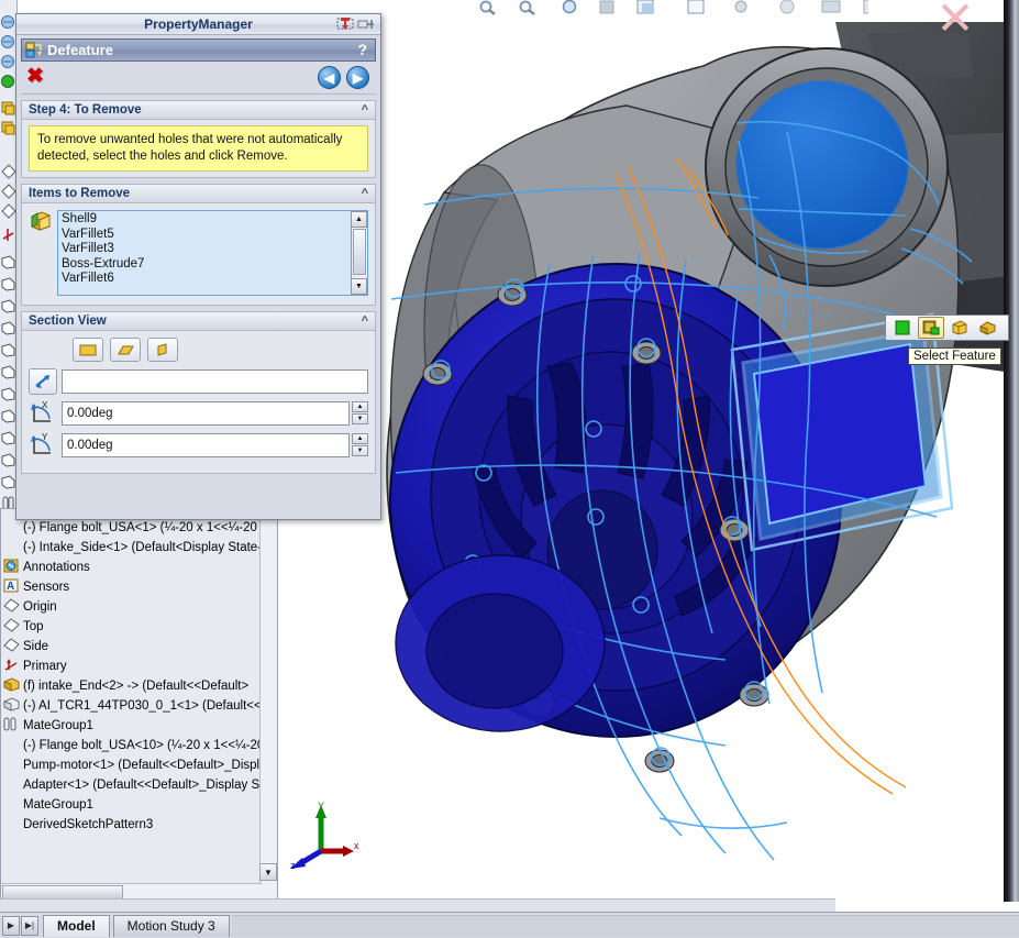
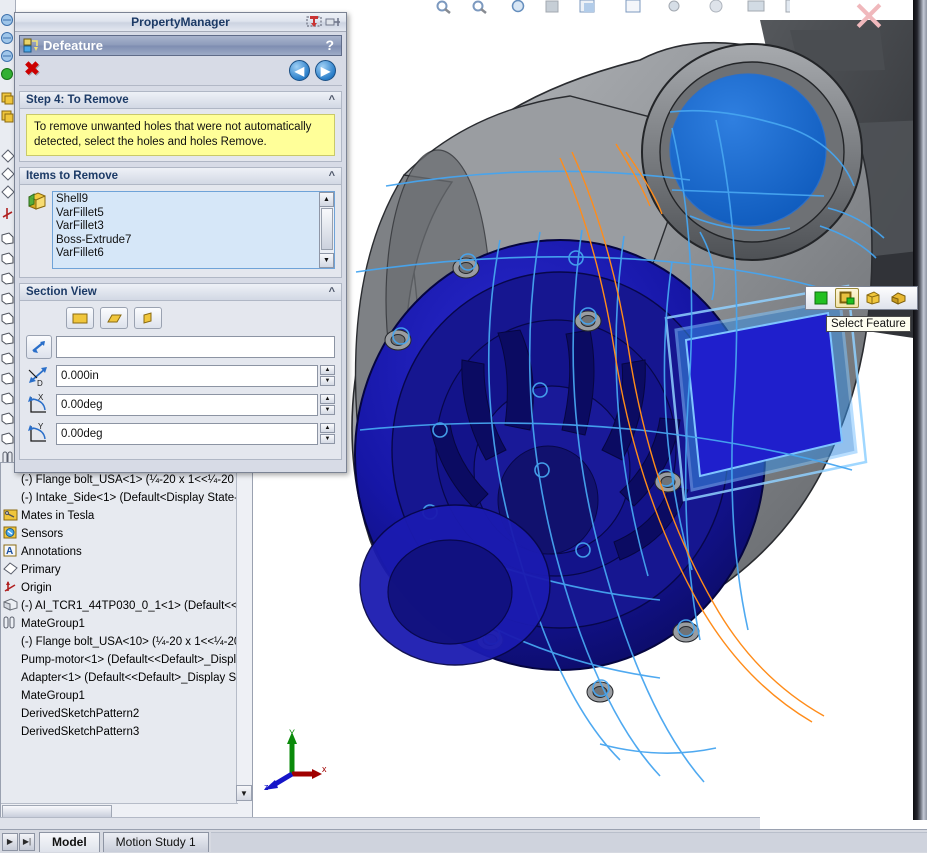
  Y
  x
  z
  ✕
  Select Feature
  (-) Flange bolt_USA<1> (¼-20 x 1<<¼-20
  (-) Intake_Side<1> (Default<Display State
+ Mates in Tesla
- Annotations
+ Sensors
  A
- Sensors
+ Annotations
- Origin
+ Primary
- Top
- Side
- Primary
+ Origin
- (f) intake_End<2> -> (Default<<Default>
  (-) AI_TCR1_44TP030_0_1<1> (Default<<
  MateGroup1
  (-) Flange bolt_USA<10> (¼-20 x 1<<¼-2
  Pump-motor<1> (Default<<Default>_Displ
  Adapter<1> (Default<<Default>_Display S
  MateGroup1
+ DerivedSketchPattern2
  DerivedSketchPattern3
  ▼
  PropertyManager
  Defeature
  ?
  ✖
  ◀
  ▶
  Step 4: To Remove
  ^
- To remove unwanted holes that were not automatically detected, select the holes and click Remove.
+ To remove unwanted holes that were not automatically detected, select the holes and holes Remove.
  Items to Remove
  ^
  Shell9
  VarFillet5
  VarFillet3
  Boss-Extrude7
  VarFillet6
  Section View
  ^
+ D
+ 0.000in
  X
  0.00deg
  Y
  0.00deg
  ▶
  ▶|
  Model
- Motion Study 3
+ Motion Study 1
